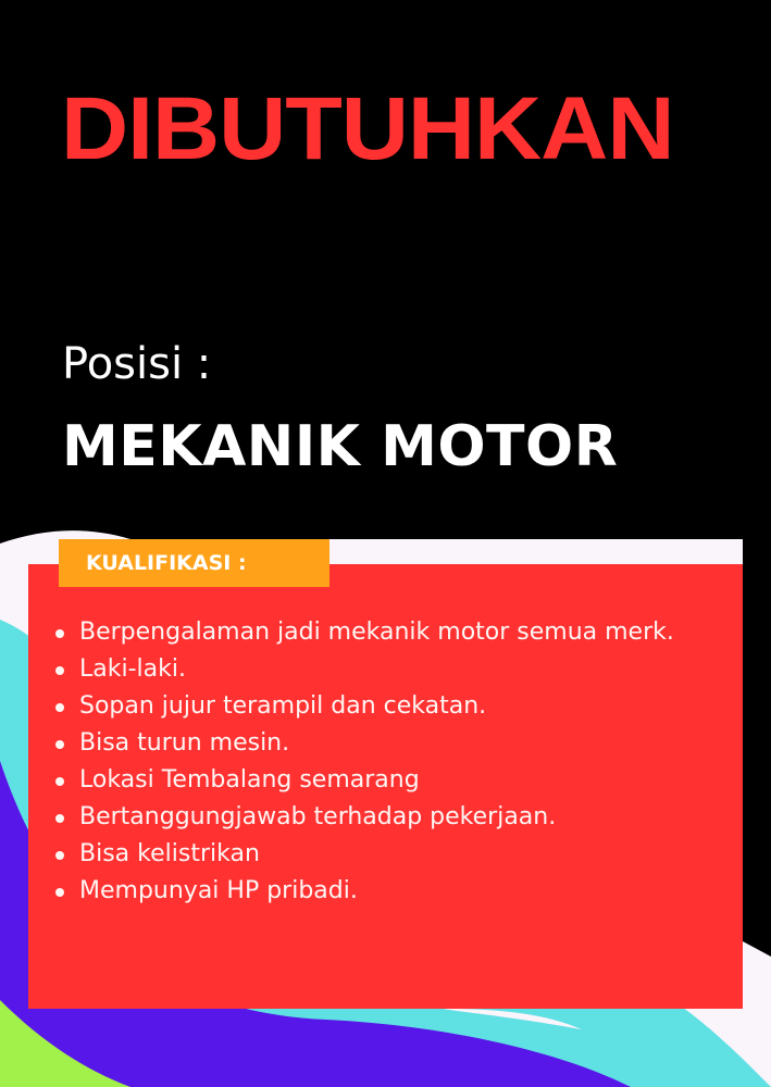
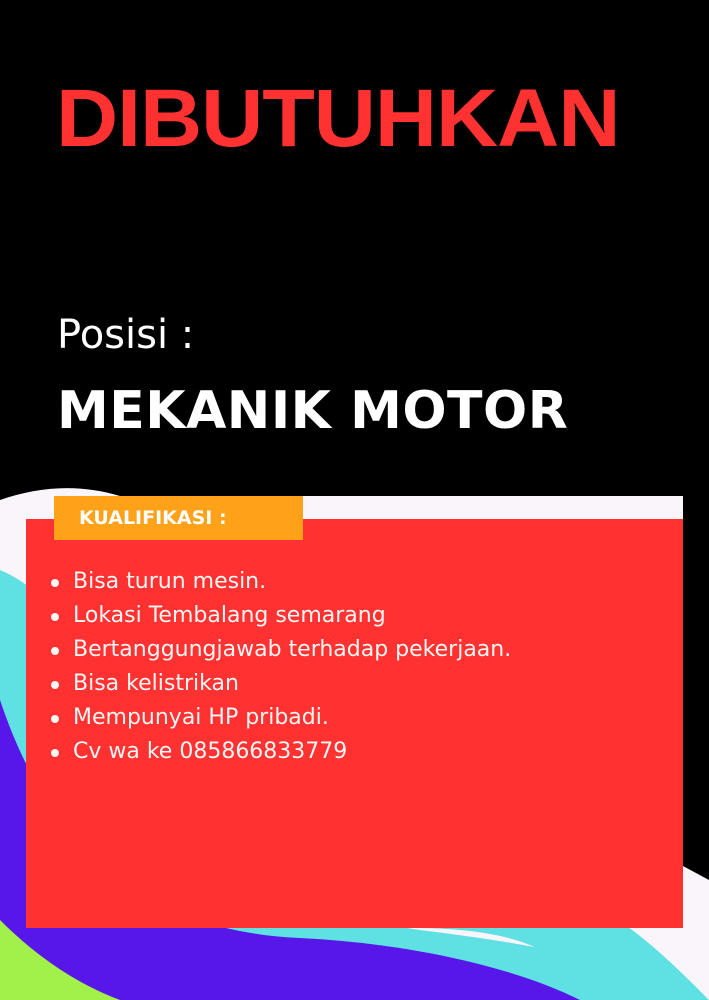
  DIBUTUHKAN
  Posisi :
  MEKANIK MOTOR
  KUALIFIKASI :
- Berpengalaman jadi mekanik motor semua merk.
- Laki-laki.
- Sopan jujur terampil dan cekatan.
  Bisa turun mesin.
  Lokasi Tembalang semarang
  Bertanggungjawab terhadap pekerjaan.
  Bisa kelistrikan
  Mempunyai HP pribadi.
+ Cv wa ke 085866833779
